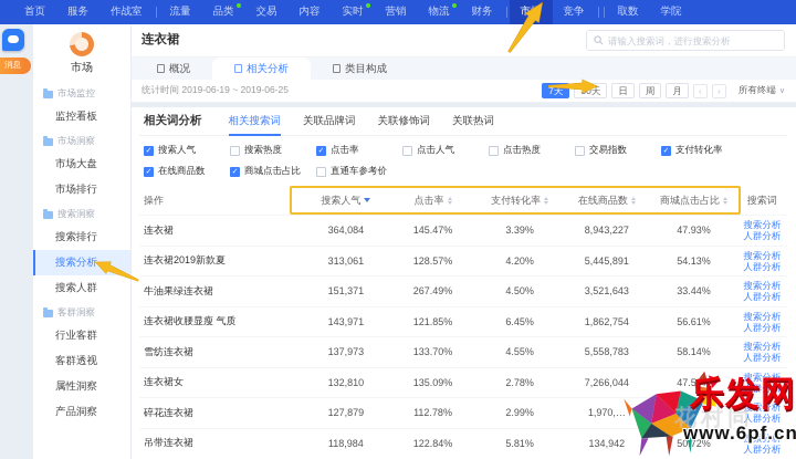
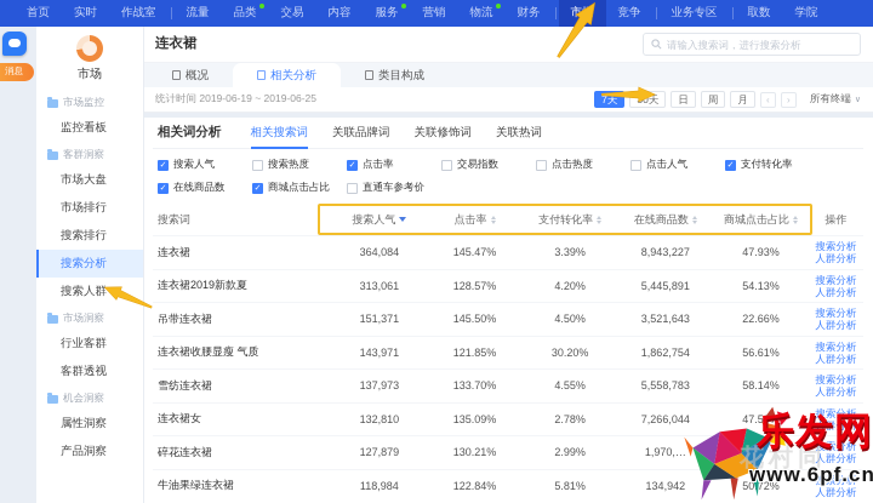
  首页
- 服务
+ 实时
  作战室
  流量
  品类
  交易
  内容
- 实时
+ 服务
  营销
  物流
  财务
  竞争
+ 业务专区
  取数
  学院
  消息
  市场
  市场监控
  监控看板
- 市场洞察
+ 客群洞察
  市场大盘
  市场排行
- 搜索洞察
  搜索排行
  搜索分析
  搜索人群
- 客群洞察
+ 市场洞察
  行业客群
  客群透视
+ 机会洞察
  属性洞察
  产品洞察
  连衣裙
  请输入搜索词，进行搜索分析
  概况
  相关分析
  类目构成
  统计时间 2019-06-19 ~ 2019-06-25
  7天
  日
  周
  月
  ‹
  ›
  所有终端
  相关词分析
  相关搜索词
  关联品牌词
  关联修饰词
  关联热词
  搜索人气
  搜索热度
  点击率
- 点击人气
+ 交易指数
  点击热度
- 交易指数
+ 点击人气
  支付转化率
  在线商品数
  商城点击占比
  直通车参考价
- 操作
+ 搜索词
  搜索人气
  点击率
  支付转化率
  在线商品数
  商城点击占比
- 搜索词
+ 操作
  连衣裙
  364,084
  145.47%
  3.39%
  8,943,227
  47.93%
  搜索分析
  人群分析
  连衣裙2019新款夏
  313,061
  128.57%
  4.20%
  5,445,891
  54.13%
  搜索分析
  人群分析
- 牛油果绿连衣裙
+ 吊带连衣裙
  151,371
- 267.49%
+ 145.50%
  4.50%
  3,521,643
- 33.44%
+ 22.66%
  搜索分析
  人群分析
  连衣裙收腰显瘦 气质
  143,971
  121.85%
- 6.45%
+ 30.20%
  1,862,754
  56.61%
  搜索分析
  人群分析
  雪纺连衣裙
  137,973
  133.70%
  4.55%
  5,558,783
  58.14%
  搜索分析
  人群分析
  连衣裙女
  132,810
  135.09%
  2.78%
  7,266,044
  搜索分析
  人群分析
  碎花连衣裙
  127,879
- 112.78%
+ 130.21%
  2.99%
  1,970,…
  搜索分析
  人群分析
- 吊带连衣裙
+ 牛油果绿连衣裙
  118,984
  122.84%
  5.81%
  134,942
  5072%
  搜索分析
  人群分析
  花村同
  乐发网
  www.6pf.cn
